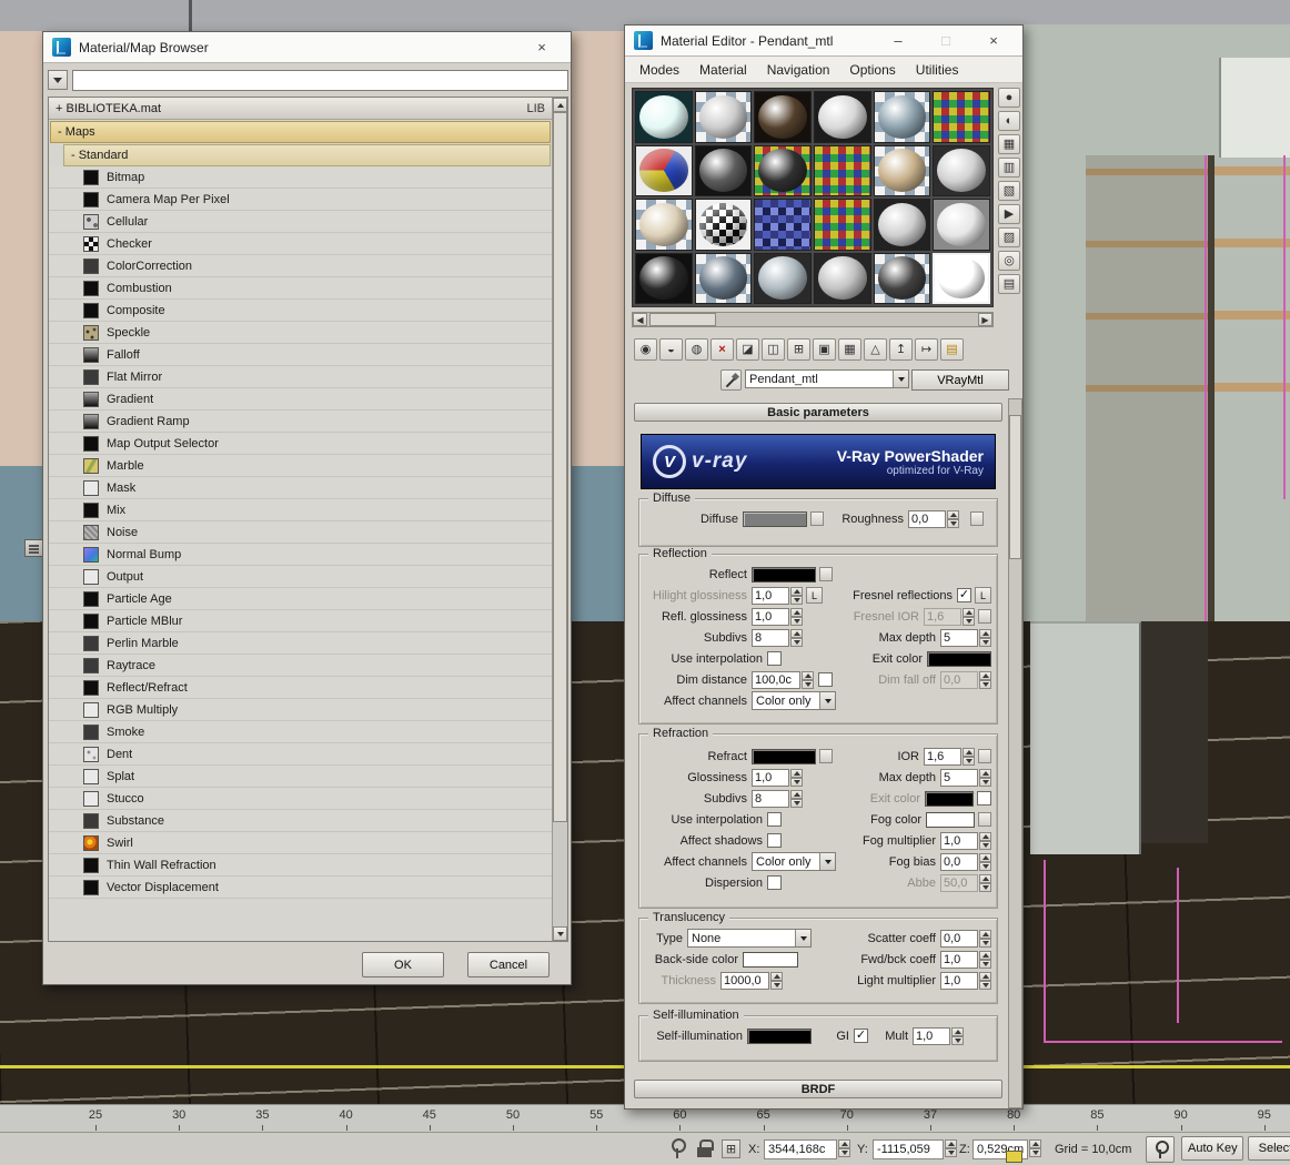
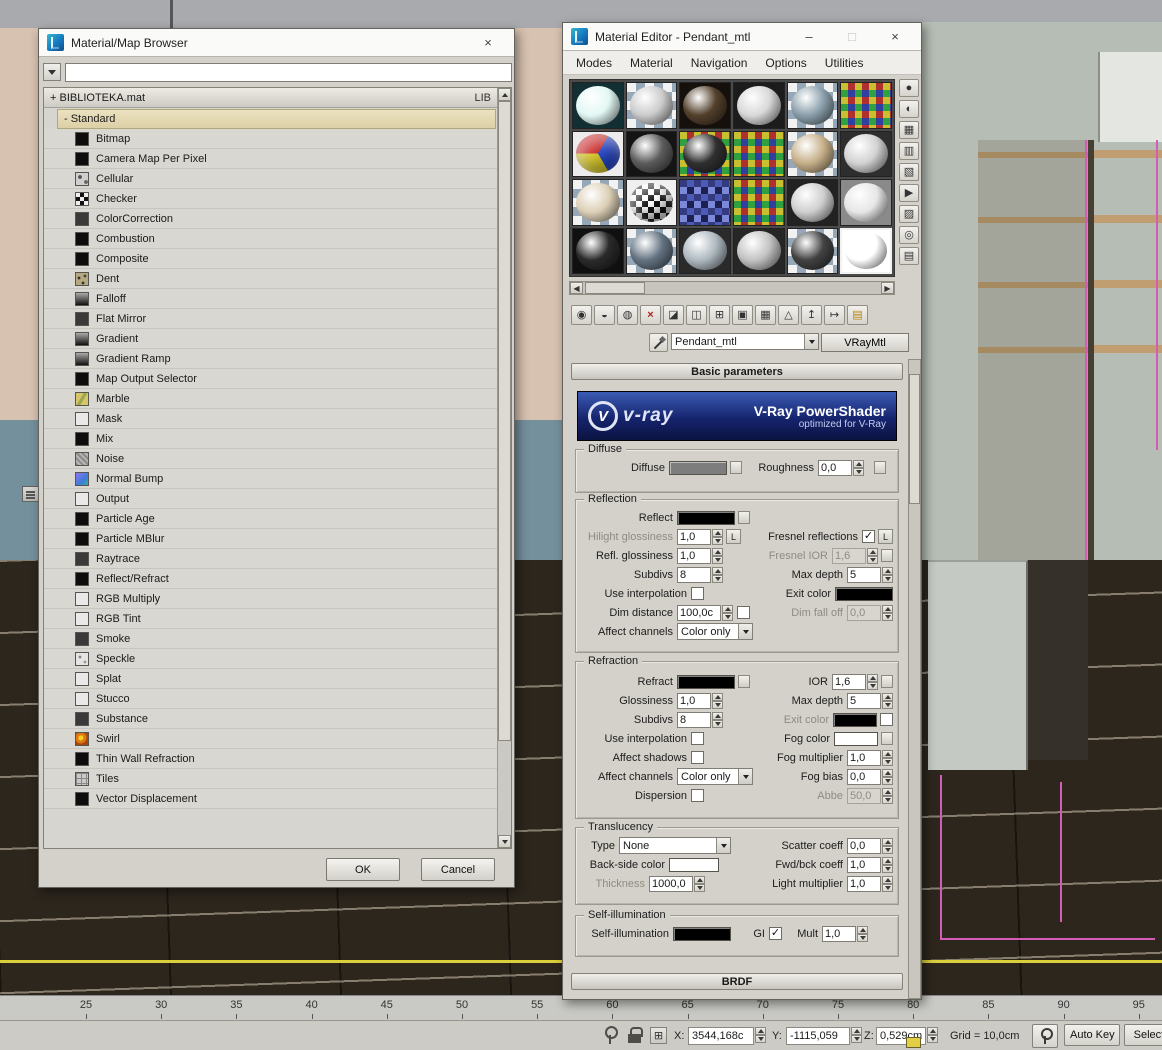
  25
  30
  35
  40
  45
  50
  55
  60
  65
  70
- 37
+ 75
  80
  85
  90
  95
  ⊞
  X:
  3544,168c
  Y:
  -1115,059
  Z:
  0,529cm
  Grid = 10,0cm
  Auto Key
  Selec
  Material/Map Browser
  ×
  + BIBLIOTEKA.mat
  LIB
- - Maps
  - Standard
  Bitmap
  Camera Map Per Pixel
  Cellular
  Checker
  ColorCorrection
  Combustion
  Composite
- Speckle
+ Dent
  Falloff
  Flat Mirror
  Gradient
  Gradient Ramp
  Map Output Selector
  Marble
  Mask
  Mix
  Noise
  Normal Bump
  Output
  Particle Age
  Particle MBlur
- Perlin Marble
  Raytrace
  Reflect/Refract
  RGB Multiply
+ RGB Tint
  Smoke
- Dent
+ Speckle
  Splat
  Stucco
  Substance
  Swirl
  Thin Wall Refraction
+ Tiles
  Vector Displacement
  OK
  Cancel
  Material Editor - Pendant_mtl
  –
  □
  ×
  Modes
  Material
  Navigation
  Options
  Utilities
  ●
  ◐
  ▦
  ▥
  ▧
  ▶
  ▨
  ◎
  ▤
  ◀
  ▶
  ◉
  ◒
  ◍
  ×
  ◪
  ◫
  ⊞
  ▣
  ▦
  △
  ↥
  ↦
  ▤
  Pendant_mtl
  VRayMtl
  Basic parameters
  V
  v-ray
  V-Ray PowerShader
  optimized for V-Ray
  Diffuse
  Diffuse
  Roughness
  0,0
  Reflection
  Reflect
  Hilight glossiness
  1,0
  L
  Fresnel reflections
  ✓
  L
  Refl. glossiness
  1,0
  Fresnel IOR
  1,6
  Subdivs
  8
  Max depth
  5
  Use interpolation
  Exit color
  Dim distance
  100,0c
  Dim fall off
  0,0
  Affect channels
  Color only
  Refraction
  Refract
  IOR
  1,6
  Glossiness
  1,0
  Max depth
  5
  Subdivs
  8
  Exit color
  Use interpolation
  Fog color
  Affect shadows
  Fog multiplier
  1,0
  Affect channels
  Color only
  Fog bias
  0,0
  Dispersion
  Abbe
  50,0
  Translucency
  Type
  None
  Scatter coeff
  0,0
  Back-side color
  Fwd/bck coeff
  1,0
  Thickness
  1000,0
  Light multiplier
  1,0
  Self-illumination
  Self-illumination
  GI
  ✓
  Mult
  1,0
  BRDF
